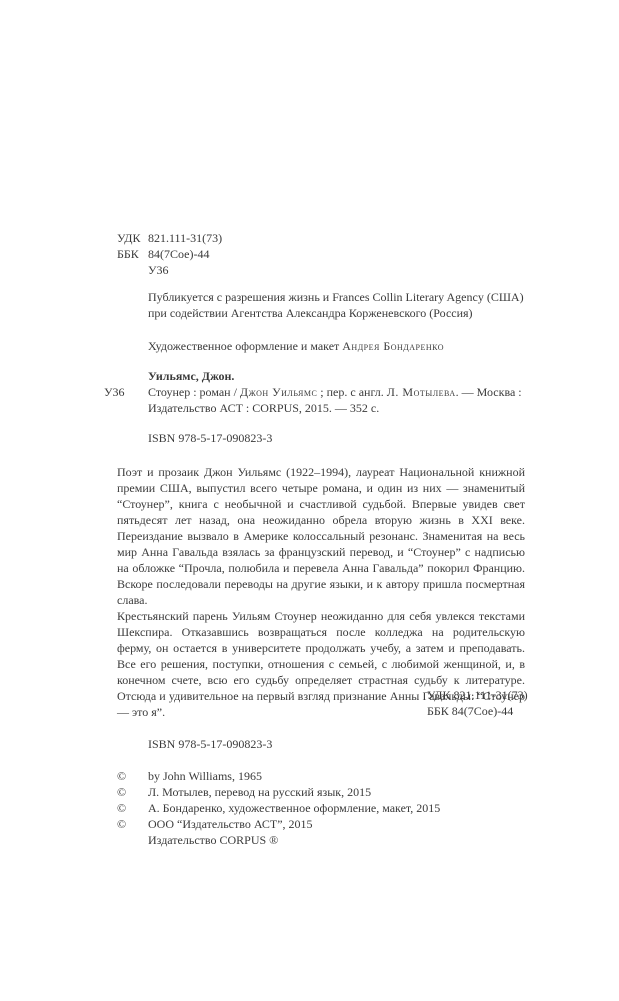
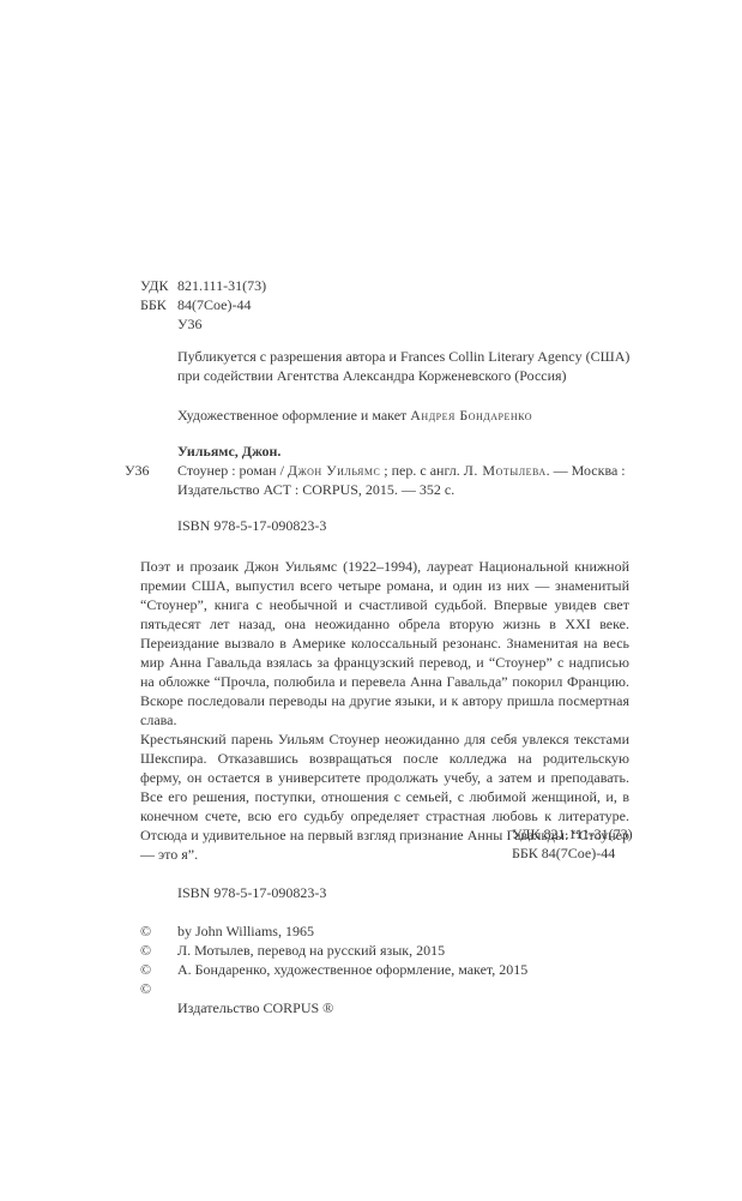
  УДК
  821.111-31(73)
  ББК
  84(7Сое)-44
  У36
- Публикуется с разрешения жизнь и Frances Collin Literary Agency (США)
+ Публикуется с разрешения автора и Frances Collin Literary Agency (США)
  при содействии Агентства Александра Корженевского (Россия)
  Художественное оформление и макет Андрея Бондаренко
  Уильямс, Джон.
  У36
  Стоунер : роман / Джон Уильямс ; пер. с англ. Л. Мотылева. — Москва :
  Издательство АСТ : CORPUS, 2015. — 352 с.
  ISBN 978-5-17-090823-3
  Поэт и прозаик Джон Уильямс (1922–1994), лауреат Национальной книжной премии США, выпустил всего четыре романа, и один из них — знаменитый “Стоунер”, книга с необычной и счастливой судьбой. Впервые увидев свет пятьдесят лет назад, она неожиданно обрела вторую жизнь в XXI веке. Переиздание вызвало в Америке колоссальный резонанс. Знаменитая на весь мир Анна Гавальда взялась за французский перевод, и “Стоунер” с надписью на обложке “Прочла, полюбила и перевела Анна Гавальда” покорил Францию. Вскоре последовали переводы на другие языки, и к автору пришла посмертная слава.
- Крестьянский парень Уильям Стоунер неожиданно для себя увлекся текстами Шекспира. Отказавшись возвращаться после колледжа на родительскую ферму, он остается в университете продолжать учебу, а затем и преподавать. Все его решения, поступки, отношения с семьей, с любимой женщиной, и, в конечном счете, всю его судьбу определяет страстная судьбу к литературе. Отсюда и удивительное на первый взгляд признание Анны Гавальды: “Стоунер — это я”.
+ Крестьянский парень Уильям Стоунер неожиданно для себя увлекся текстами Шекспира. Отказавшись возвращаться после колледжа на родительскую ферму, он остается в университете продолжать учебу, а затем и преподавать. Все его решения, поступки, отношения с семьей, с любимой женщиной, и, в конечном счете, всю его судьбу определяет страстная любовь к литературе. Отсюда и удивительное на первый взгляд признание Анны Гавальды: “Стоунер — это я”.
  УДК 821.111-31(73)
  ББК 84(7Сое)-44
  ISBN 978-5-17-090823-3
  ©
  by John Williams, 1965
  ©
  Л. Мотылев, перевод на русский язык, 2015
  ©
  А. Бондаренко, художественное оформление, макет, 2015
  ©
- ООО “Издательство АСТ”, 2015
  Издательство CORPUS ®
